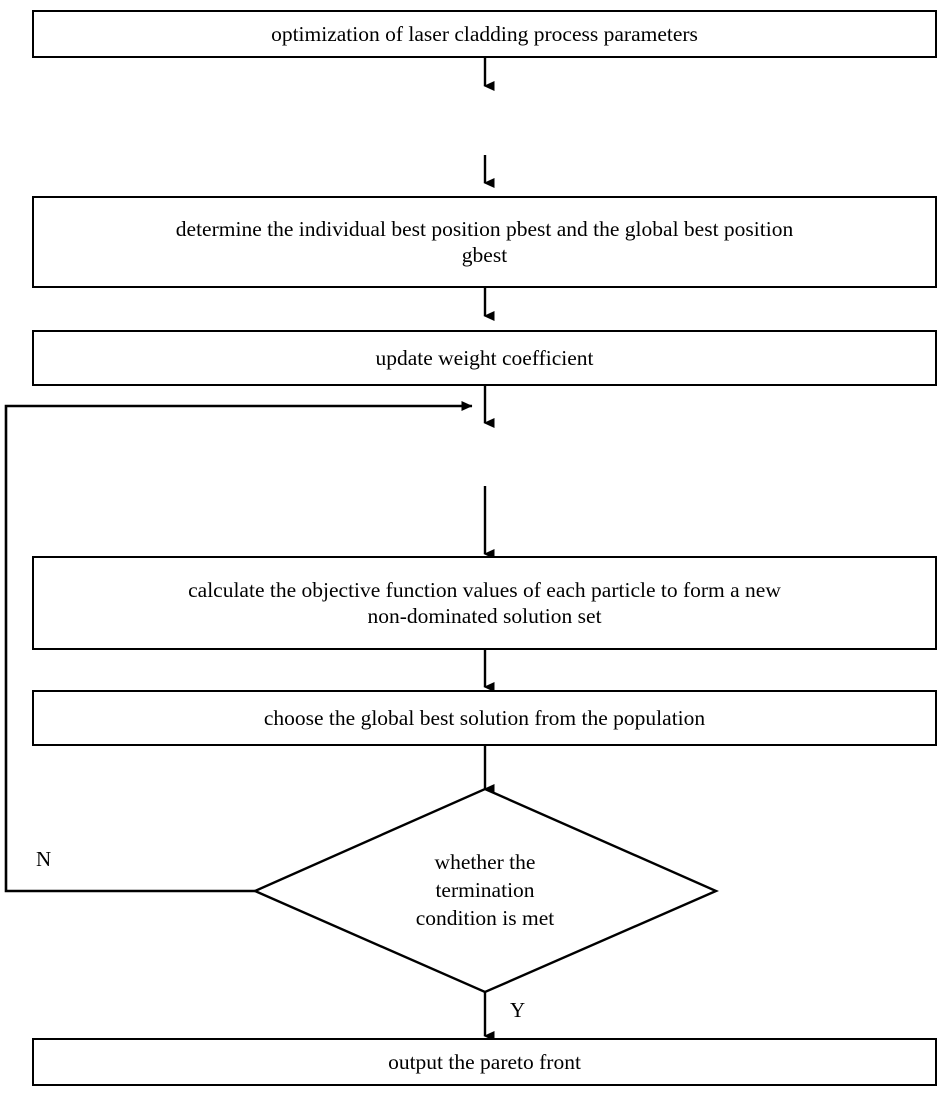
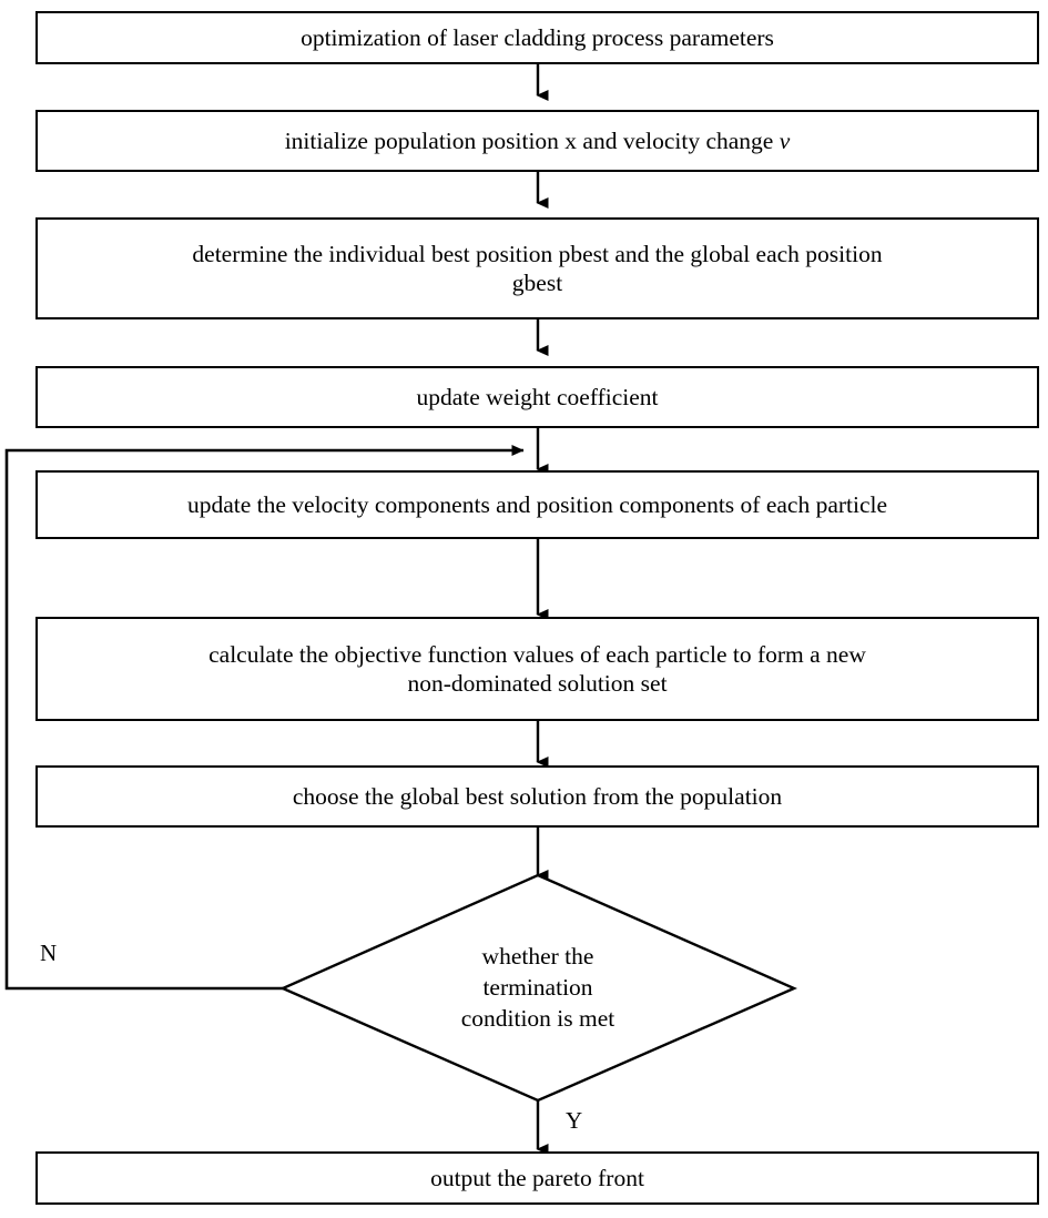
  optimization of laser cladding process parameters
+ initialize population position x and velocity change v
- determine the individual best position pbest and the global best position
+ determine the individual best position pbest and the global each position
  gbest
  update weight coefficient
+ update the velocity components and position components of each particle
  calculate the objective function values of each particle to form a new
  non-dominated solution set
  choose the global best solution from the population
  whether the
  termination
  condition is met
  output the pareto front
  N
  Y
